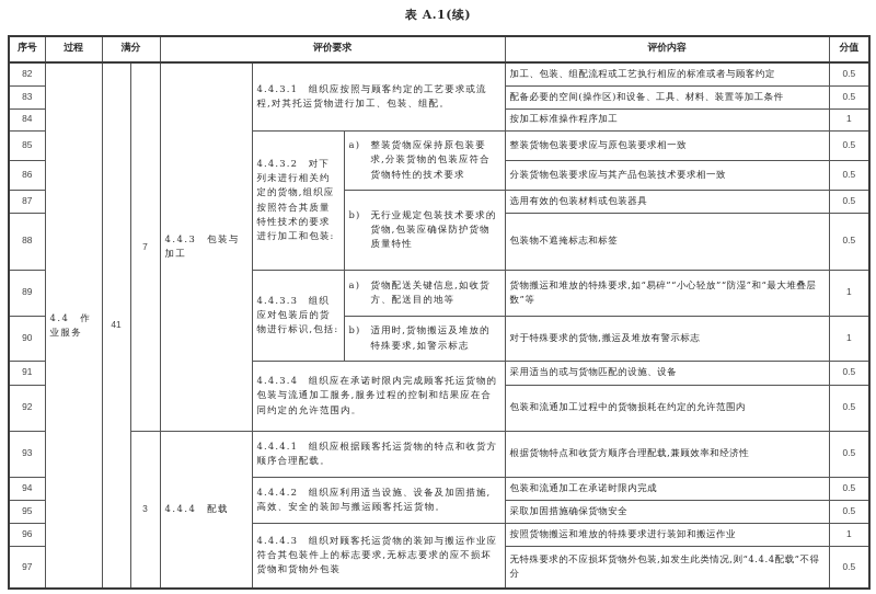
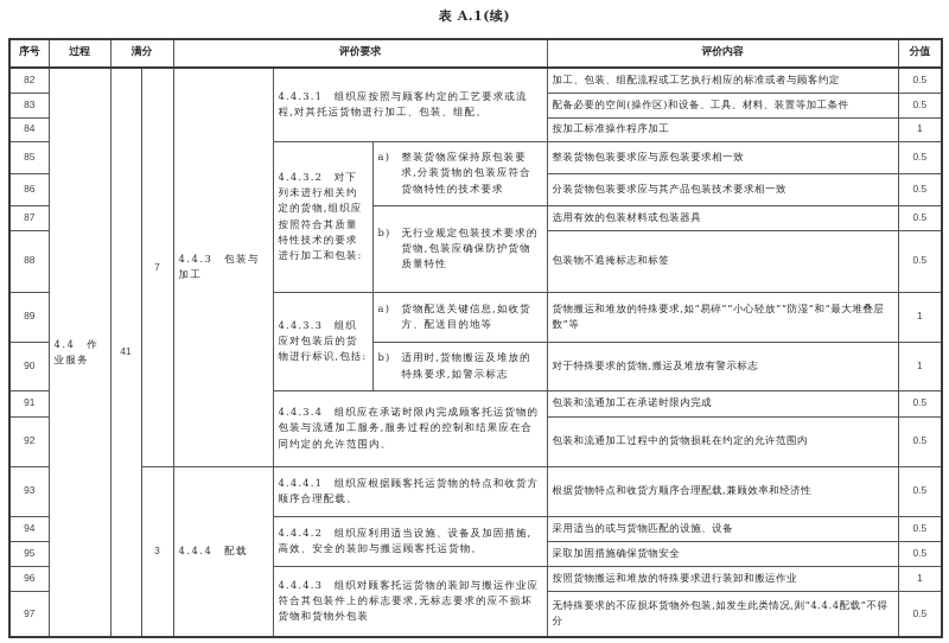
  表 A.1(续)
  序号	过程	满分	评价要求	评价内容	分值
  82	4.4 作业服务	41	7	4.4.3 包装与加工	4.4.3.1 组织应按照与顾客约定的工艺要求或流程,对其托运货物进行加工、包装、组配。	加工、包装、组配流程或工艺执行相应的标准或者与顾客约定	0.5
  83	配备必要的空间(操作区)和设备、工具、材料、装置等加工条件	0.5
  84	按加工标准操作程序加工	1
  85	4.4.3.2 对下列未进行相关约定的货物,组织应按照符合其质量特性技术的要求进行加工和包装:	a) 整装货物应保持原包装要求,分装货物的包装应符合货物特性的技术要求	整装货物包装要求应与原包装要求相一致	0.5
  86	分装货物包装要求应与其产品包装技术要求相一致	0.5
  87	b) 无行业规定包装技术要求的货物,包装应确保防护货物质量特性	选用有效的包装材料或包装器具	0.5
  88	包装物不遮掩标志和标签	0.5
  89	4.4.3.3 组织应对包装后的货物进行标识,包括:	a) 货物配送关键信息,如收货方、配送目的地等	货物搬运和堆放的特殊要求,如“易碎”“小心轻放”“防湿”和“最大堆叠层数”等	1
  90	b) 适用时,货物搬运及堆放的特殊要求,如警示标志	对于特殊要求的货物,搬运及堆放有警示标志	1
- 91	4.4.3.4 组织应在承诺时限内完成顾客托运货物的包装与流通加工服务,服务过程的控制和结果应在合同约定的允许范围内。	采用适当的或与货物匹配的设施、设备	0.5
+ 91	4.4.3.4 组织应在承诺时限内完成顾客托运货物的包装与流通加工服务,服务过程的控制和结果应在合同约定的允许范围内。	包装和流通加工在承诺时限内完成	0.5
  92	包装和流通加工过程中的货物损耗在约定的允许范围内	0.5
  93	3	4.4.4 配载	4.4.4.1 组织应根据顾客托运货物的特点和收货方顺序合理配载。	根据货物特点和收货方顺序合理配载,兼顾效率和经济性	0.5
- 94	4.4.4.2 组织应利用适当设施、设备及加固措施,高效、安全的装卸与搬运顾客托运货物。	包装和流通加工在承诺时限内完成	0.5
+ 94	4.4.4.2 组织应利用适当设施、设备及加固措施,高效、安全的装卸与搬运顾客托运货物。	采用适当的或与货物匹配的设施、设备	0.5
  95	采取加固措施确保货物安全	0.5
  96	4.4.4.3 组织对顾客托运货物的装卸与搬运作业应符合其包装件上的标志要求,无标志要求的应不损坏货物和货物外包装	按照货物搬运和堆放的特殊要求进行装卸和搬运作业	1
  97	无特殊要求的不应损坏货物外包装,如发生此类情况,则“4.4.4配载”不得分	0.5
